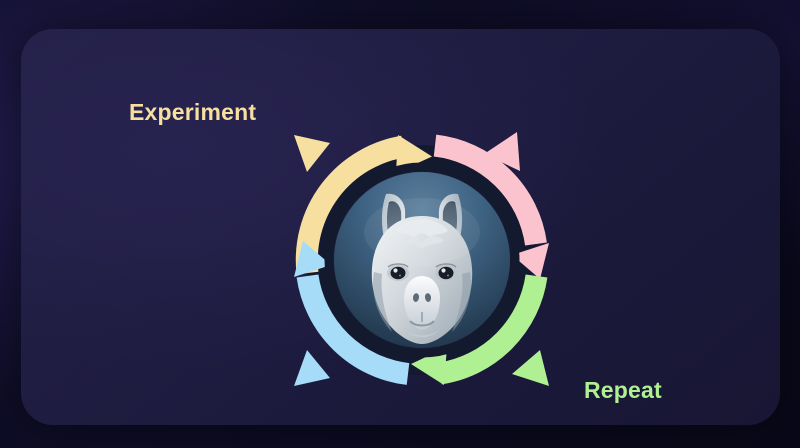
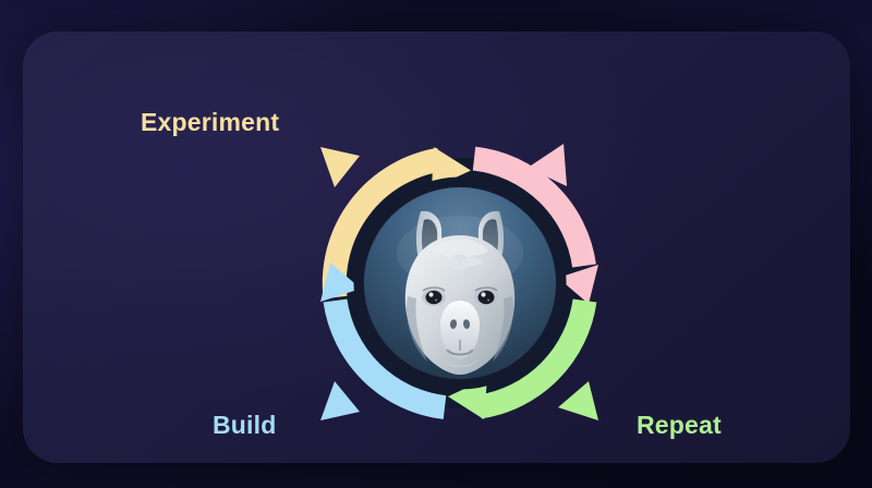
  Experiment
+ Build
  Repeat
